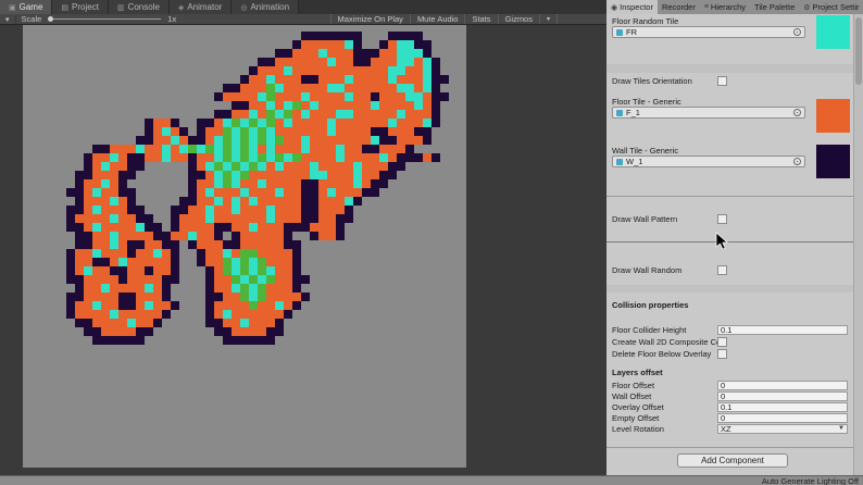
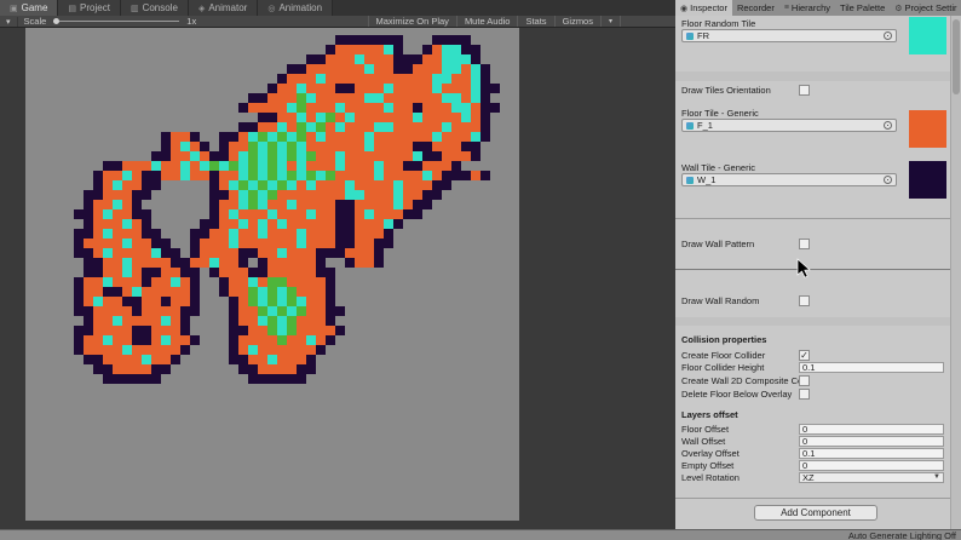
  Game
  Project
  Console
  Animator
  Animation
  Inspector
  Recorder
  Hierarchy
  Tile Palette
  Project Settir
  Scale
  1x
  Maximize On Play
  Mute Audio
  Stats
  Gizmos
  Floor Random Tile
  FR
  Draw Tiles Orientation
  Floor Tile - Generic
  F_1
  Wall Tile - Generic
  W_1
  Draw Wall Pattern
  Draw Wall Random
  Collision properties
+ Create Floor Collider
+ ✓
  Floor Collider Height
  0.1
  Create Wall 2D Composite C
  Delete Floor Below Overlay
  Layers offset
  Floor Offset
  0
  Wall Offset
  0
  Overlay Offset
  0.1
  Empty Offset
  0
  Level Rotation
  XZ
  Add Component
  Auto Generate Lighting Off
